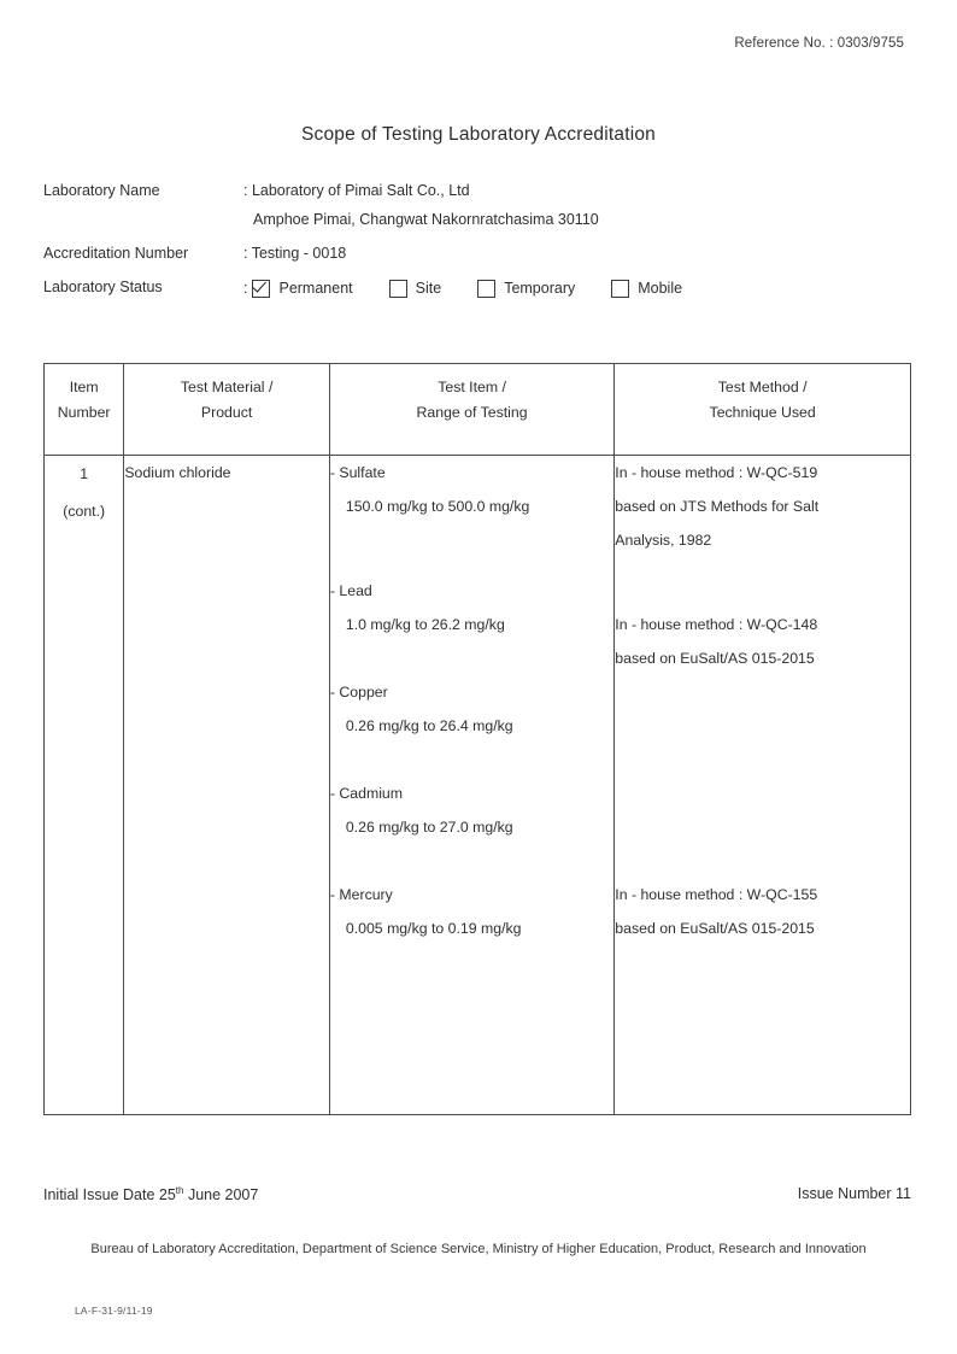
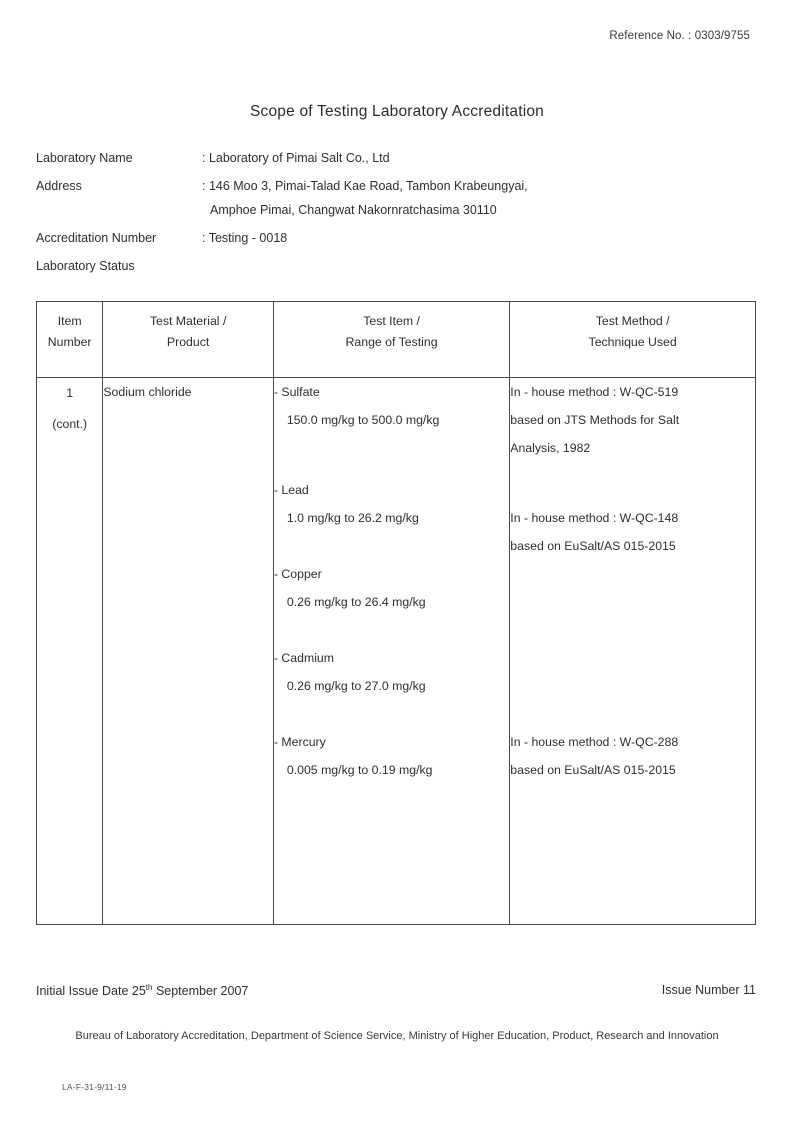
  Reference No. : 0303/9755
  Scope of Testing Laboratory Accreditation
  Laboratory Name
  : Laboratory of Pimai Salt Co., Ltd
+ Address
+ : 146 Moo 3, Pimai-Talad Kae Road, Tambon Krabeungyai,
  Amphoe Pimai, Changwat Nakornratchasima 30110
  Accreditation Number
  : Testing - 0018
  Laboratory Status
- :
- Permanent
- Site
- Temporary
- Mobile
  Item Number	Test Material / Product	Test Item / Range of Testing	Test Method / Technique Used
- 1 (cont.)	Sodium chloride	- Sulfate 150.0 mg/kg to 500.0 mg/kg - Lead 1.0 mg/kg to 26.2 mg/kg - Copper 0.26 mg/kg to 26.4 mg/kg - Cadmium 0.26 mg/kg to 27.0 mg/kg - Mercury 0.005 mg/kg to 0.19 mg/kg	In - house method : W-QC-519 based on JTS Methods for Salt Analysis, 1982 In - house method : W-QC-148 based on EuSalt/AS 015-2015 In - house method : W-QC-155 based on EuSalt/AS 015-2015
+ 1 (cont.)	Sodium chloride	- Sulfate 150.0 mg/kg to 500.0 mg/kg - Lead 1.0 mg/kg to 26.2 mg/kg - Copper 0.26 mg/kg to 26.4 mg/kg - Cadmium 0.26 mg/kg to 27.0 mg/kg - Mercury 0.005 mg/kg to 0.19 mg/kg	In - house method : W-QC-519 based on JTS Methods for Salt Analysis, 1982 In - house method : W-QC-148 based on EuSalt/AS 015-2015 In - house method : W-QC-288 based on EuSalt/AS 015-2015
- Initial Issue Date 25th June 2007
+ Initial Issue Date 25th September 2007
  Issue Number 11
  Bureau of Laboratory Accreditation, Department of Science Service, Ministry of Higher Education, Product, Research and Innovation
  LA-F-31-9/11-19
